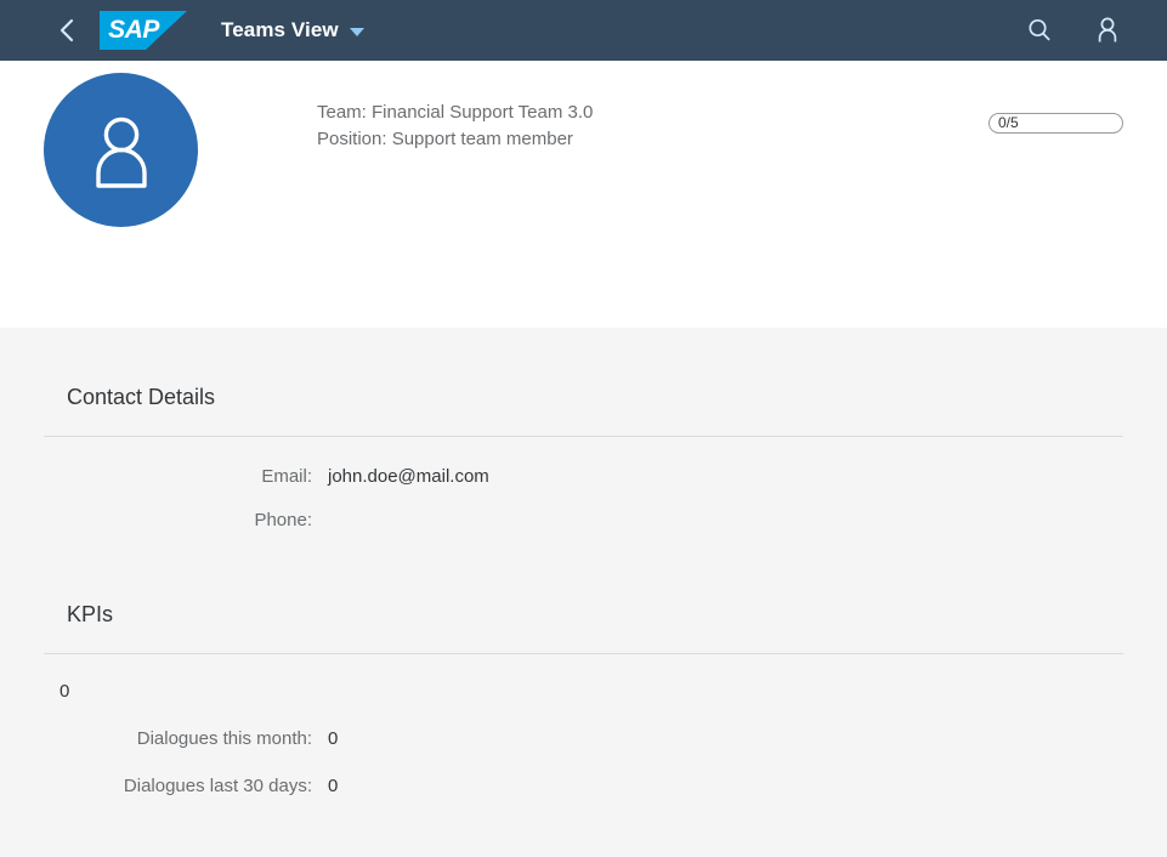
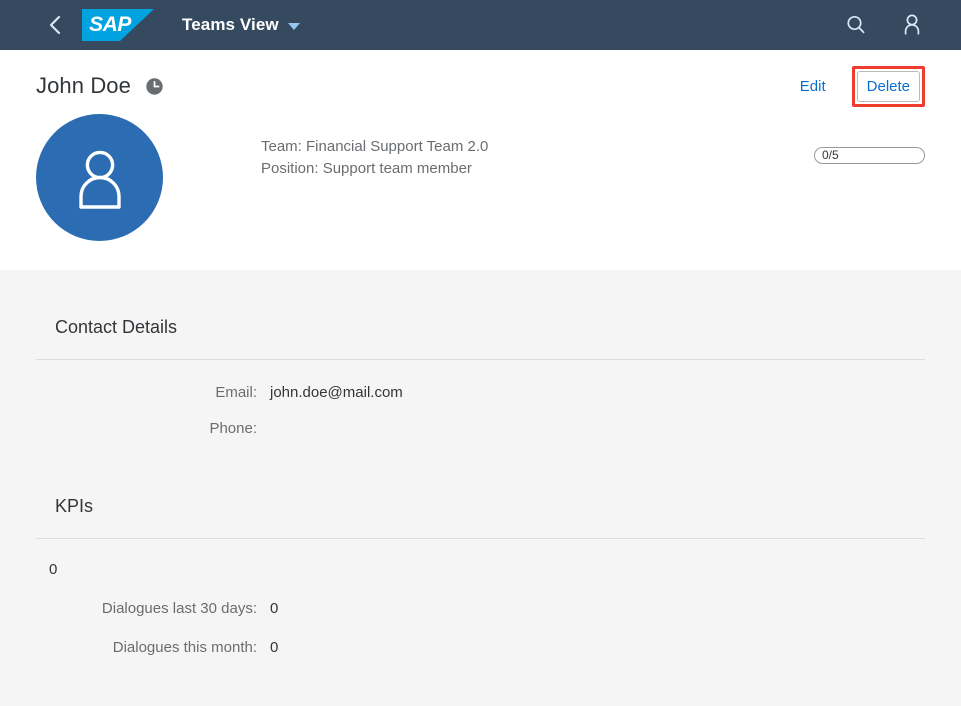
  SAP
  Teams View
+ John Doe
+ Edit
+ Delete
- Team: Financial Support Team 3.0
+ Team: Financial Support Team 2.0
  Position: Support team member
  0/5
  Contact Details
  Email:
  john.doe@mail.com
  Phone:
  KPIs
  0
- Dialogues this month:
+ Dialogues last 30 days:
  0
- Dialogues last 30 days:
+ Dialogues this month:
  0
